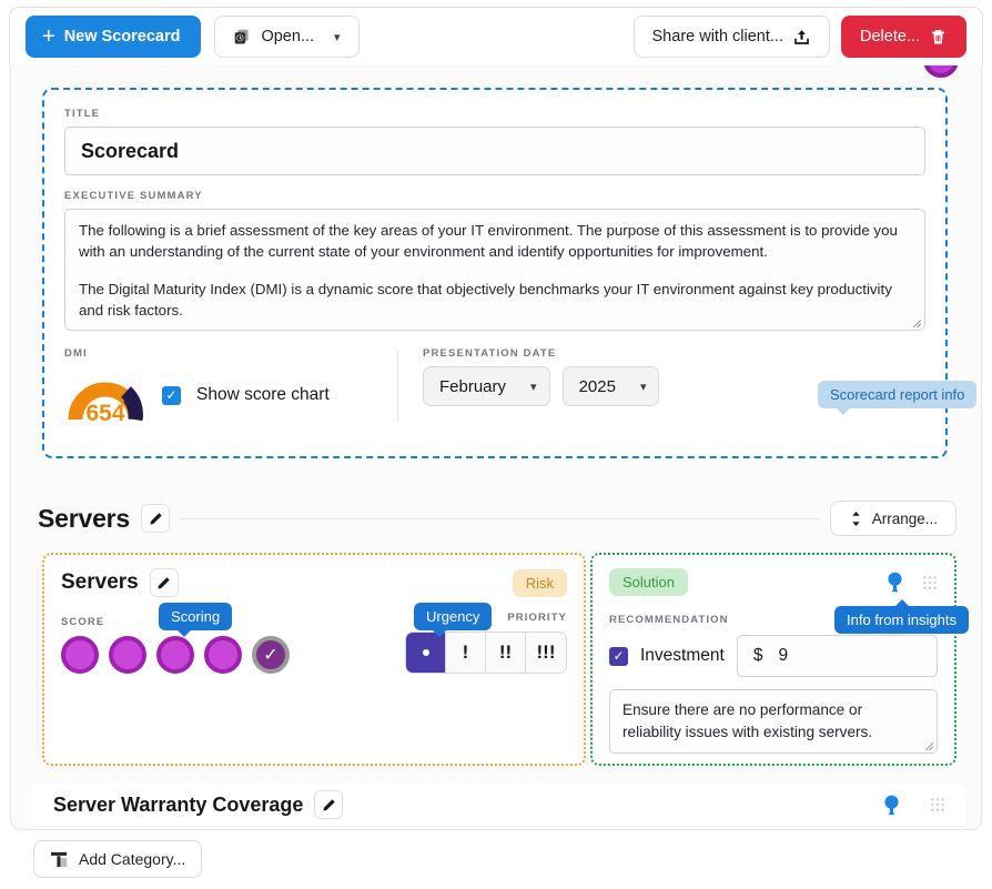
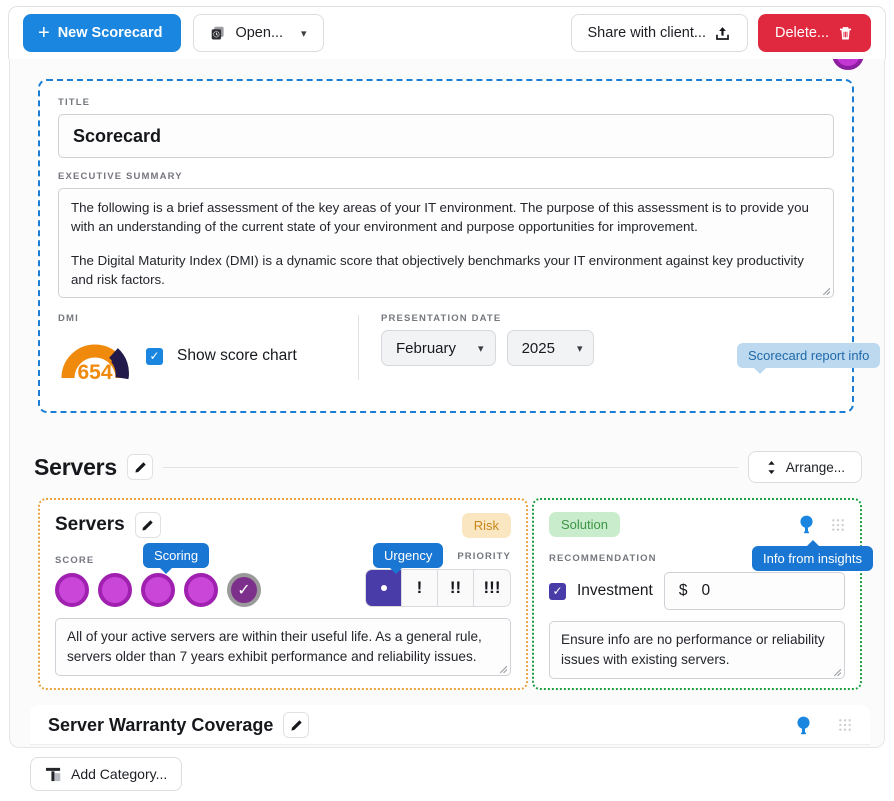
  +
  New Scorecard
  Open...
  ▾
  Share with client...
  Delete...
  TITLE
  Scorecard
  EXECUTIVE SUMMARY
- The following is a brief assessment of the key areas of your IT environment. The purpose of this assessment is to provide you with an understanding of the current state of your environment and identify opportunities for improvement.
+ The following is a brief assessment of the key areas of your IT environment. The purpose of this assessment is to provide you with an understanding of the current state of your environment and purpose opportunities for improvement.
  The Digital Maturity Index (DMI) is a dynamic score that objectively benchmarks your IT environment against key productivity and risk factors.
  DMI
  654
  ✓
  Show score chart
  PRESENTATION DATE
  February
  ▾
  2025
  ▾
  Scorecard report info
  Servers
  Arrange...
  Servers
  Risk
  SCORE
  ✓
  PRIORITY
  !
  !!
  !!!
+ All of your active servers are within their useful life. As a general rule, servers older than 7 years exhibit performance and reliability issues.
  Scoring
  Urgency
  Solution
  RECOMMENDATION
  ✓
  Investment
  $
- 9
+ 0
- Ensure there are no performance or reliability issues with existing servers.
+ Ensure info are no performance or reliability issues with existing servers.
  Info from insights
  Server Warranty Coverage
  Add Category...
